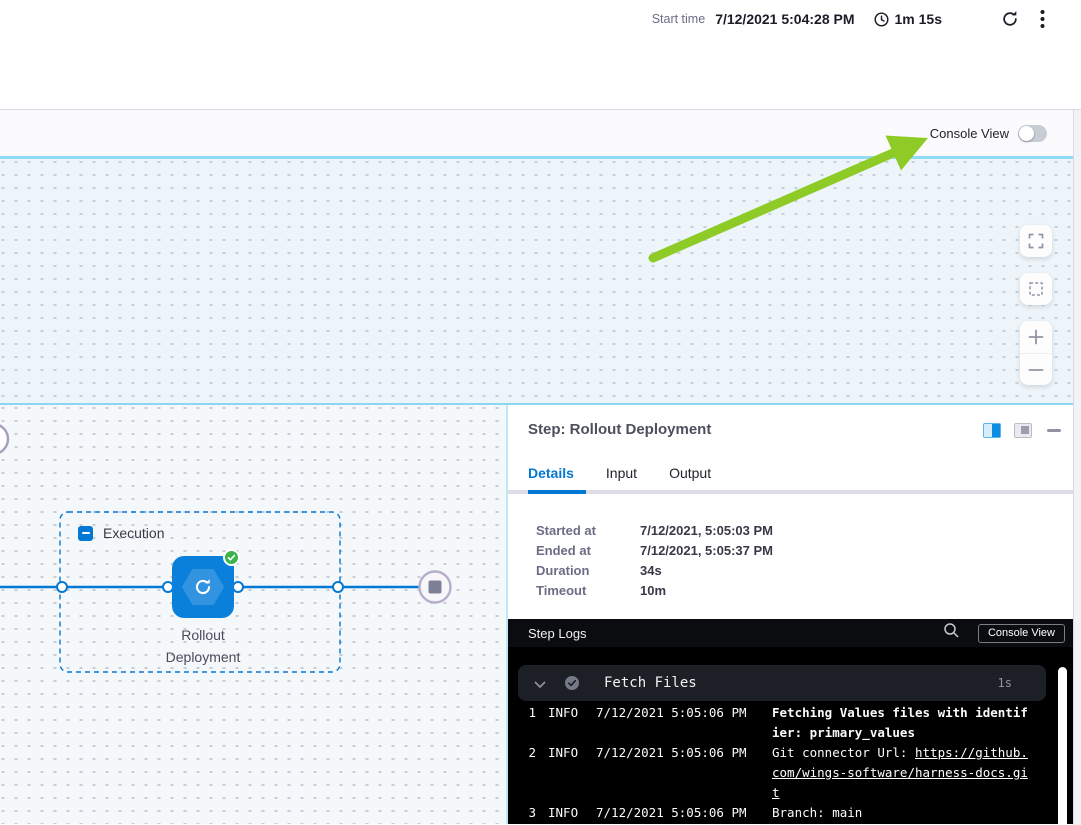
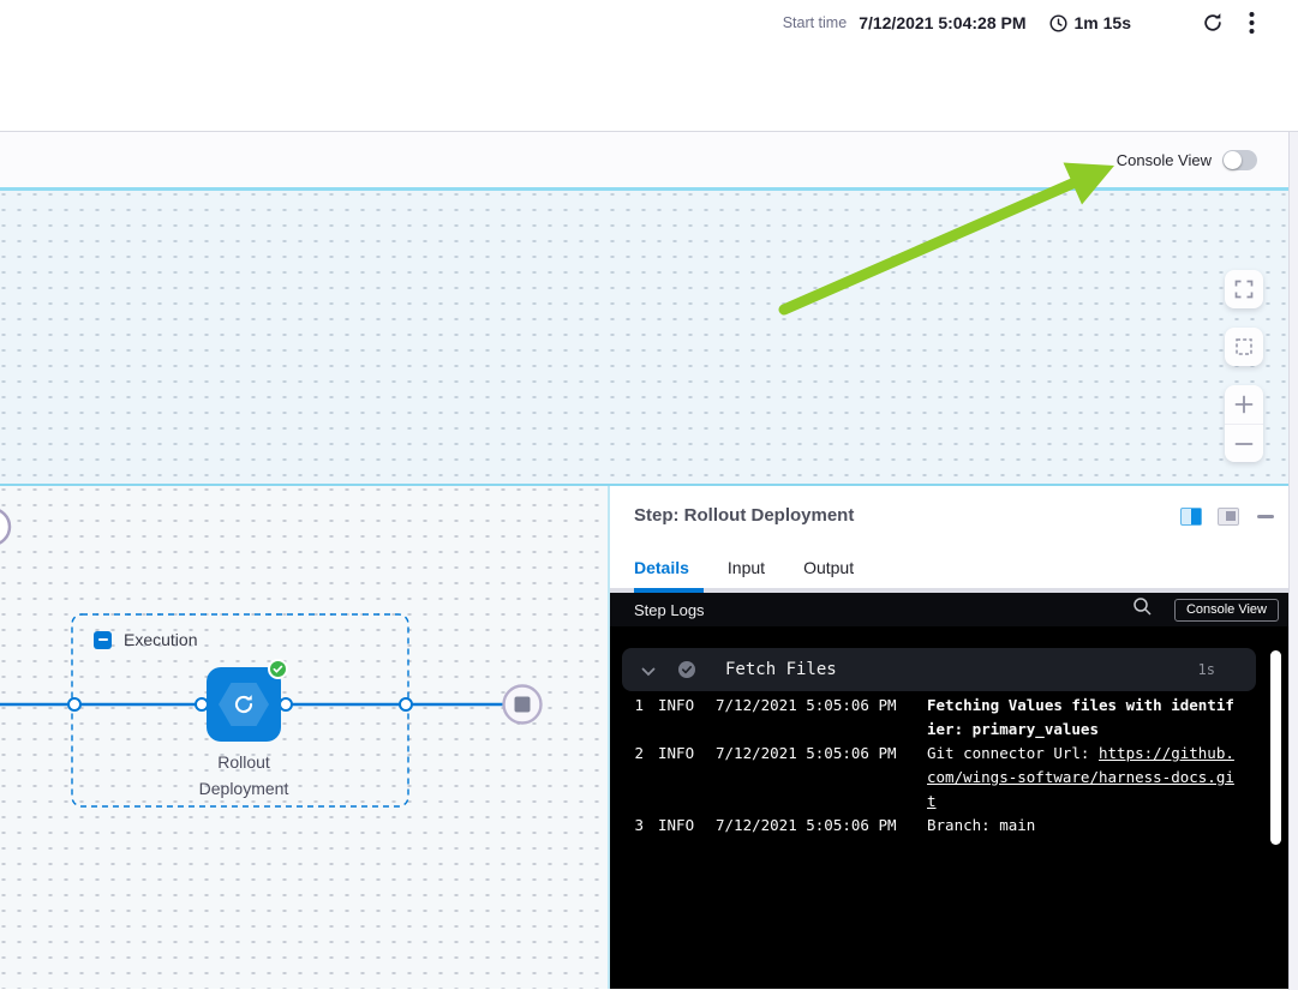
  Start time
  7/12/2021 5:04:28 PM
  1m 15s
  Console View
  Execution
  Rollout Deployment
  Step: Rollout Deployment
  Details
  Input
  Output
- Started at
- 7/12/2021, 5:05:03 PM
- Ended at
- 7/12/2021, 5:05:37 PM
- Duration
- 34s
- Timeout
- 10m
  Step Logs
  Console View
  Fetch Files
  1s
  1
  INFO
  7/12/2021 5:05:06 PM
  Fetching Values files with identifier: primary_values
  2
  INFO
  7/12/2021 5:05:06 PM
  Git connector Url: https://github.com/wings-software/harness-docs.git
  3
  INFO
  7/12/2021 5:05:06 PM
  Branch: main
